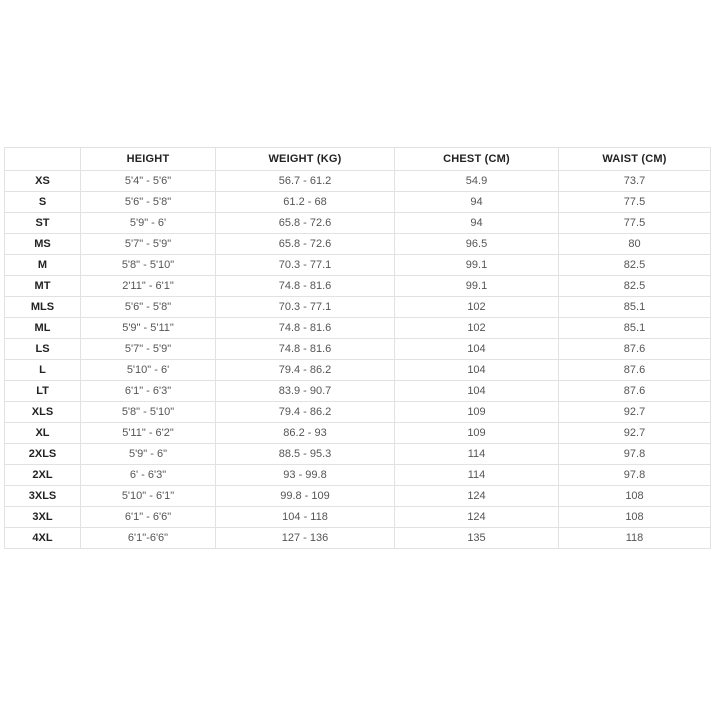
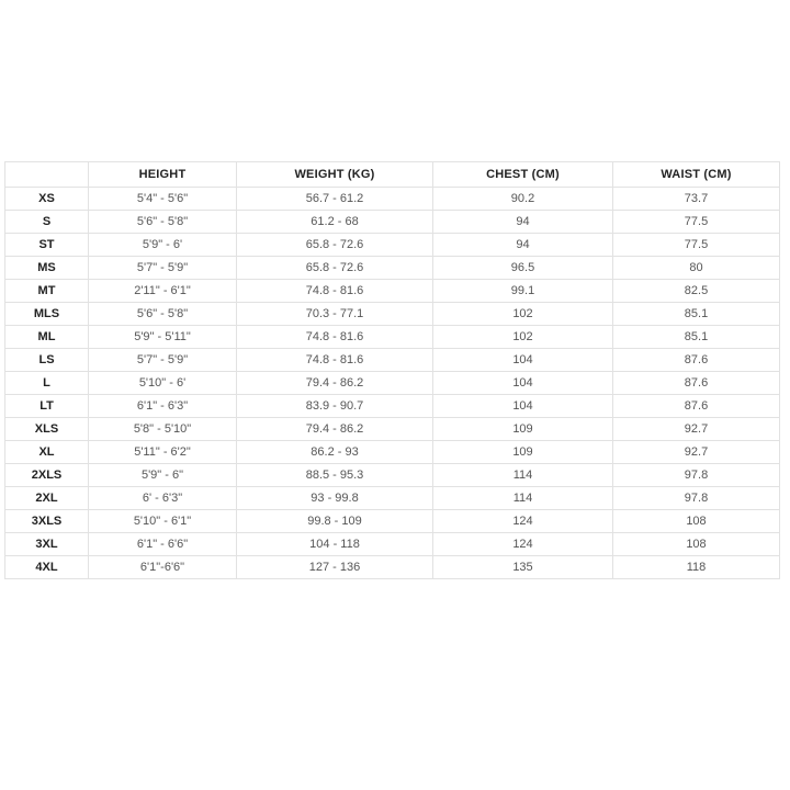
  	HEIGHT	WEIGHT (KG)	CHEST (CM)	WAIST (CM)
- XS	5'4" - 5'6"	56.7 - 61.2	54.9	73.7
+ XS	5'4" - 5'6"	56.7 - 61.2	90.2	73.7
  S	5'6" - 5'8"	61.2 - 68	94	77.5
  ST	5'9" - 6'	65.8 - 72.6	94	77.5
  MS	5'7" - 5'9"	65.8 - 72.6	96.5	80
- M	5'8" - 5'10"	70.3 - 77.1	99.1	82.5
  MT	2'11" - 6'1"	74.8 - 81.6	99.1	82.5
  MLS	5'6" - 5'8"	70.3 - 77.1	102	85.1
  ML	5'9" - 5'11"	74.8 - 81.6	102	85.1
  LS	5'7" - 5'9"	74.8 - 81.6	104	87.6
  L	5'10" - 6'	79.4 - 86.2	104	87.6
  LT	6'1" - 6'3"	83.9 - 90.7	104	87.6
  XLS	5'8" - 5'10"	79.4 - 86.2	109	92.7
  XL	5'11" - 6'2"	86.2 - 93	109	92.7
  2XLS	5'9" - 6"	88.5 - 95.3	114	97.8
  2XL	6' - 6'3"	93 - 99.8	114	97.8
  3XLS	5'10" - 6'1"	99.8 - 109	124	108
  3XL	6'1" - 6'6"	104 - 118	124	108
  4XL	6'1"-6'6"	127 - 136	135	118
